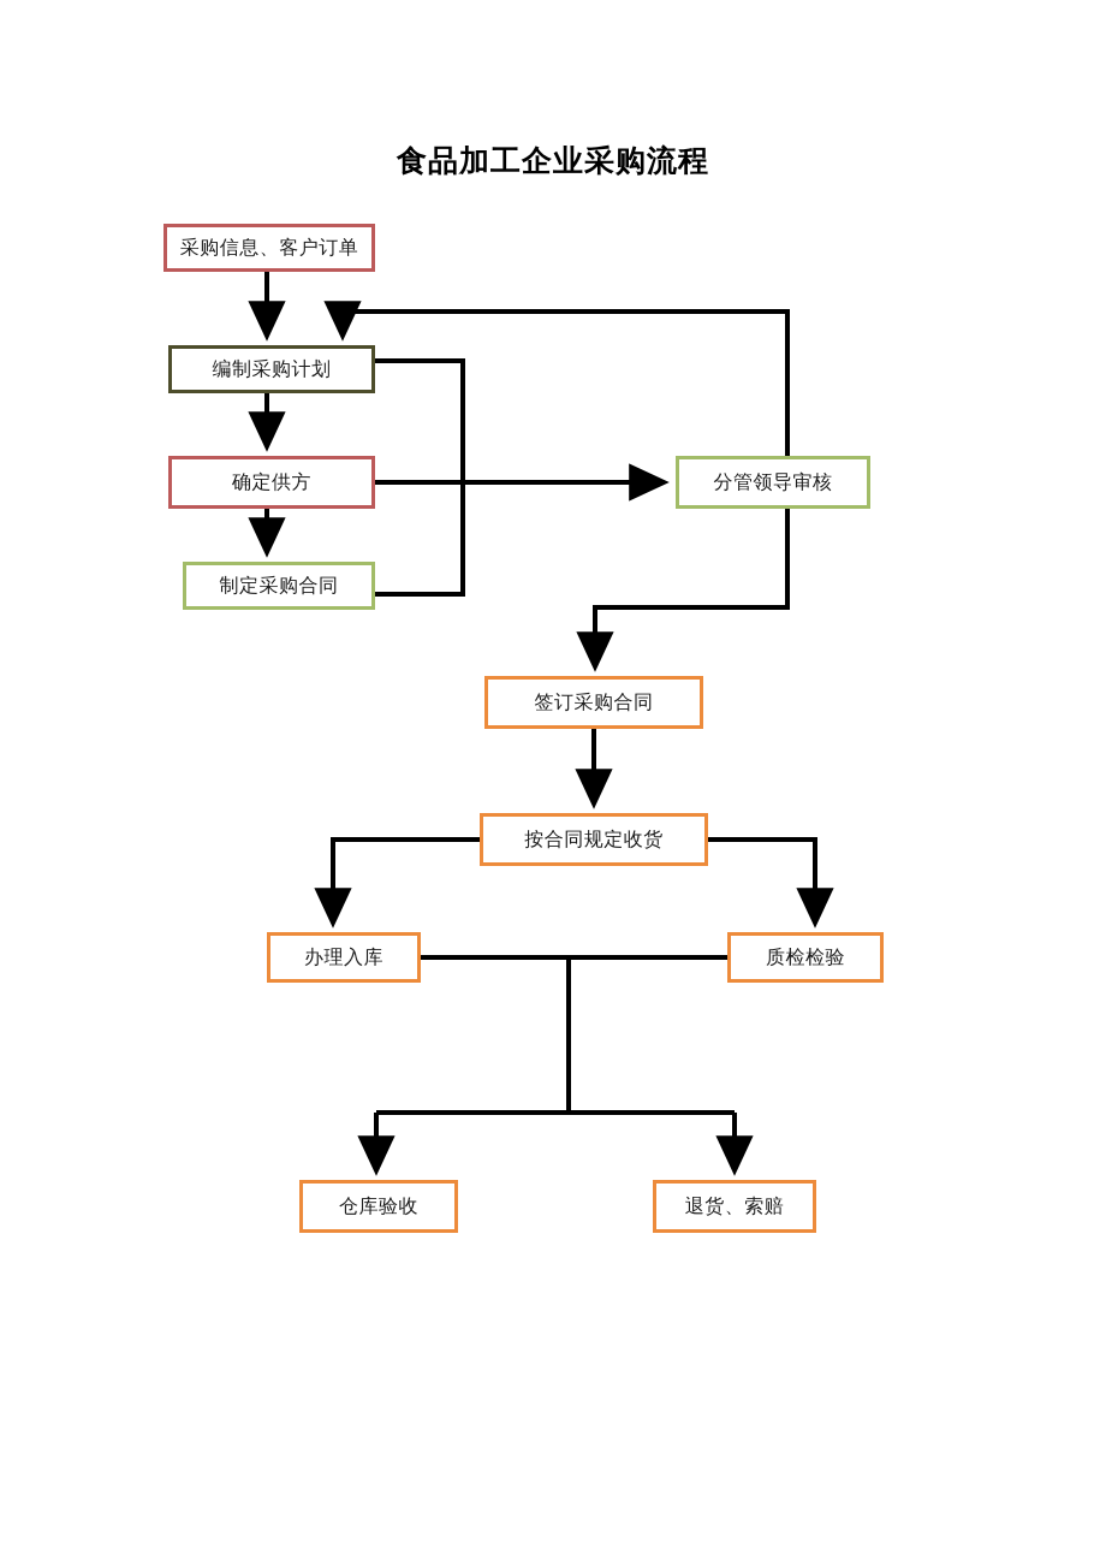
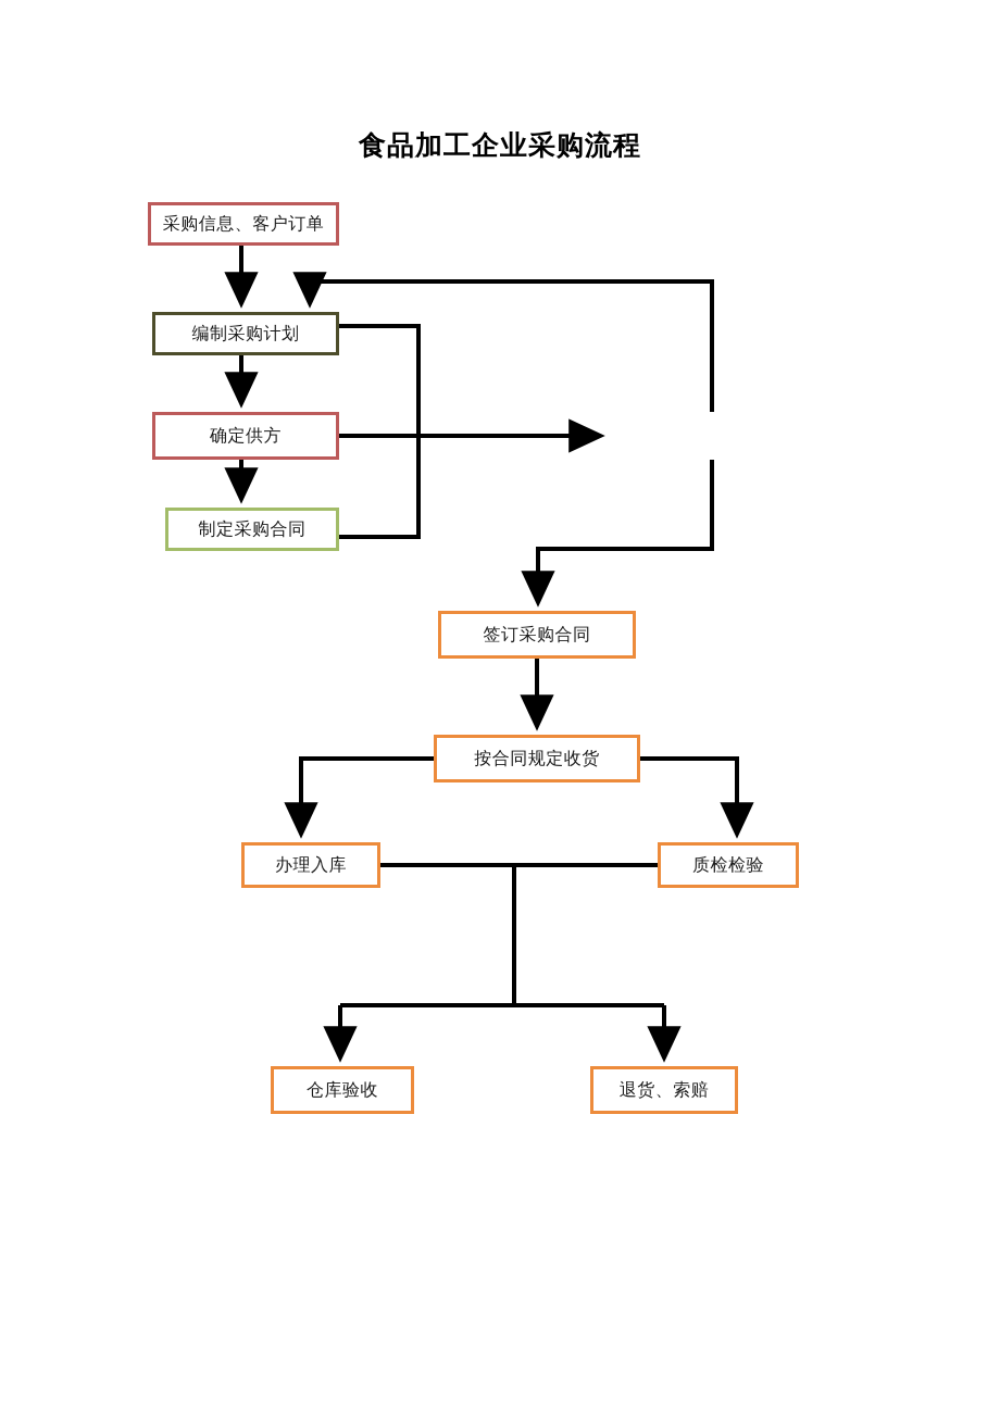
  食品加工企业采购流程
  采购信息、客户订单
  编制采购计划
  确定供方
  制定采购合同
- 分管领导审核
  签订采购合同
  按合同规定收货
  办理入库
  质检检验
  仓库验收
  退货、索赔
